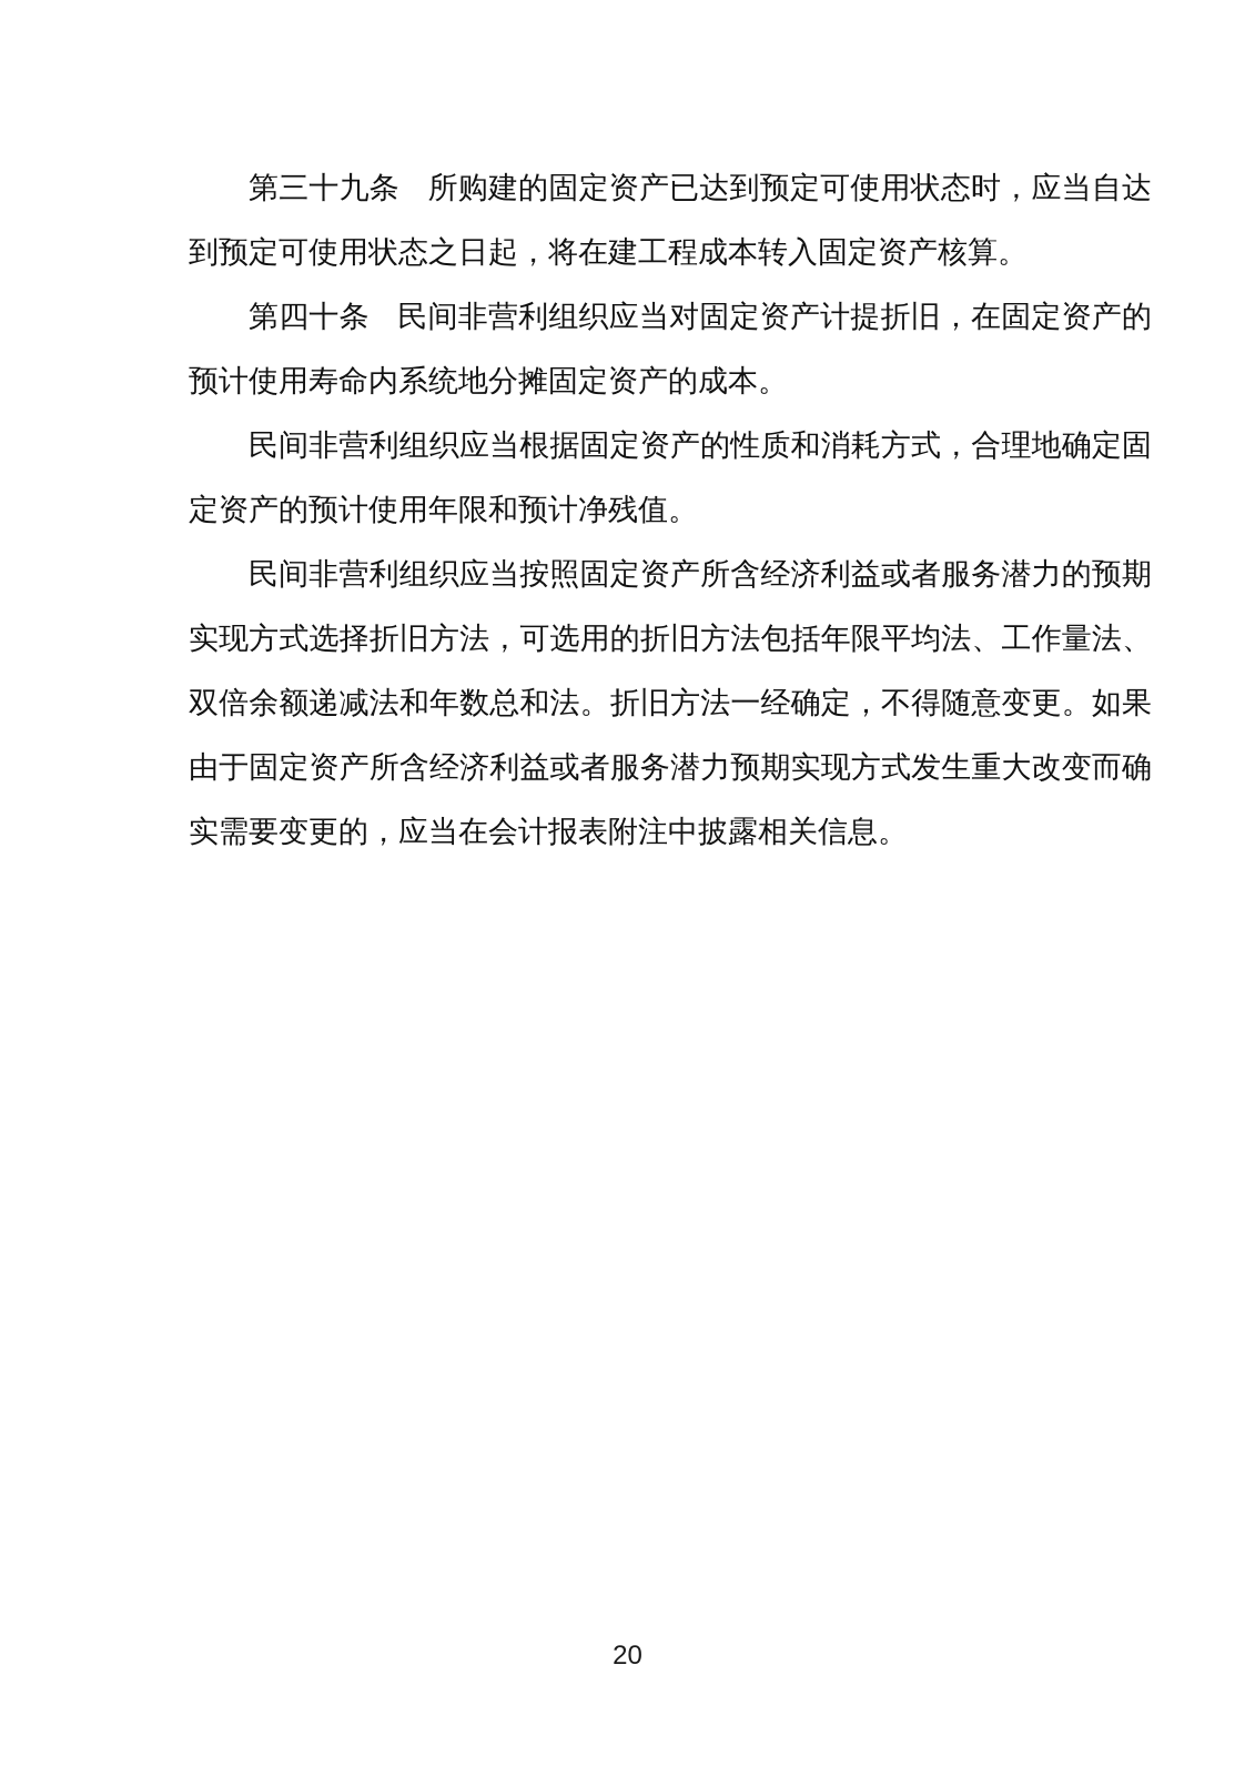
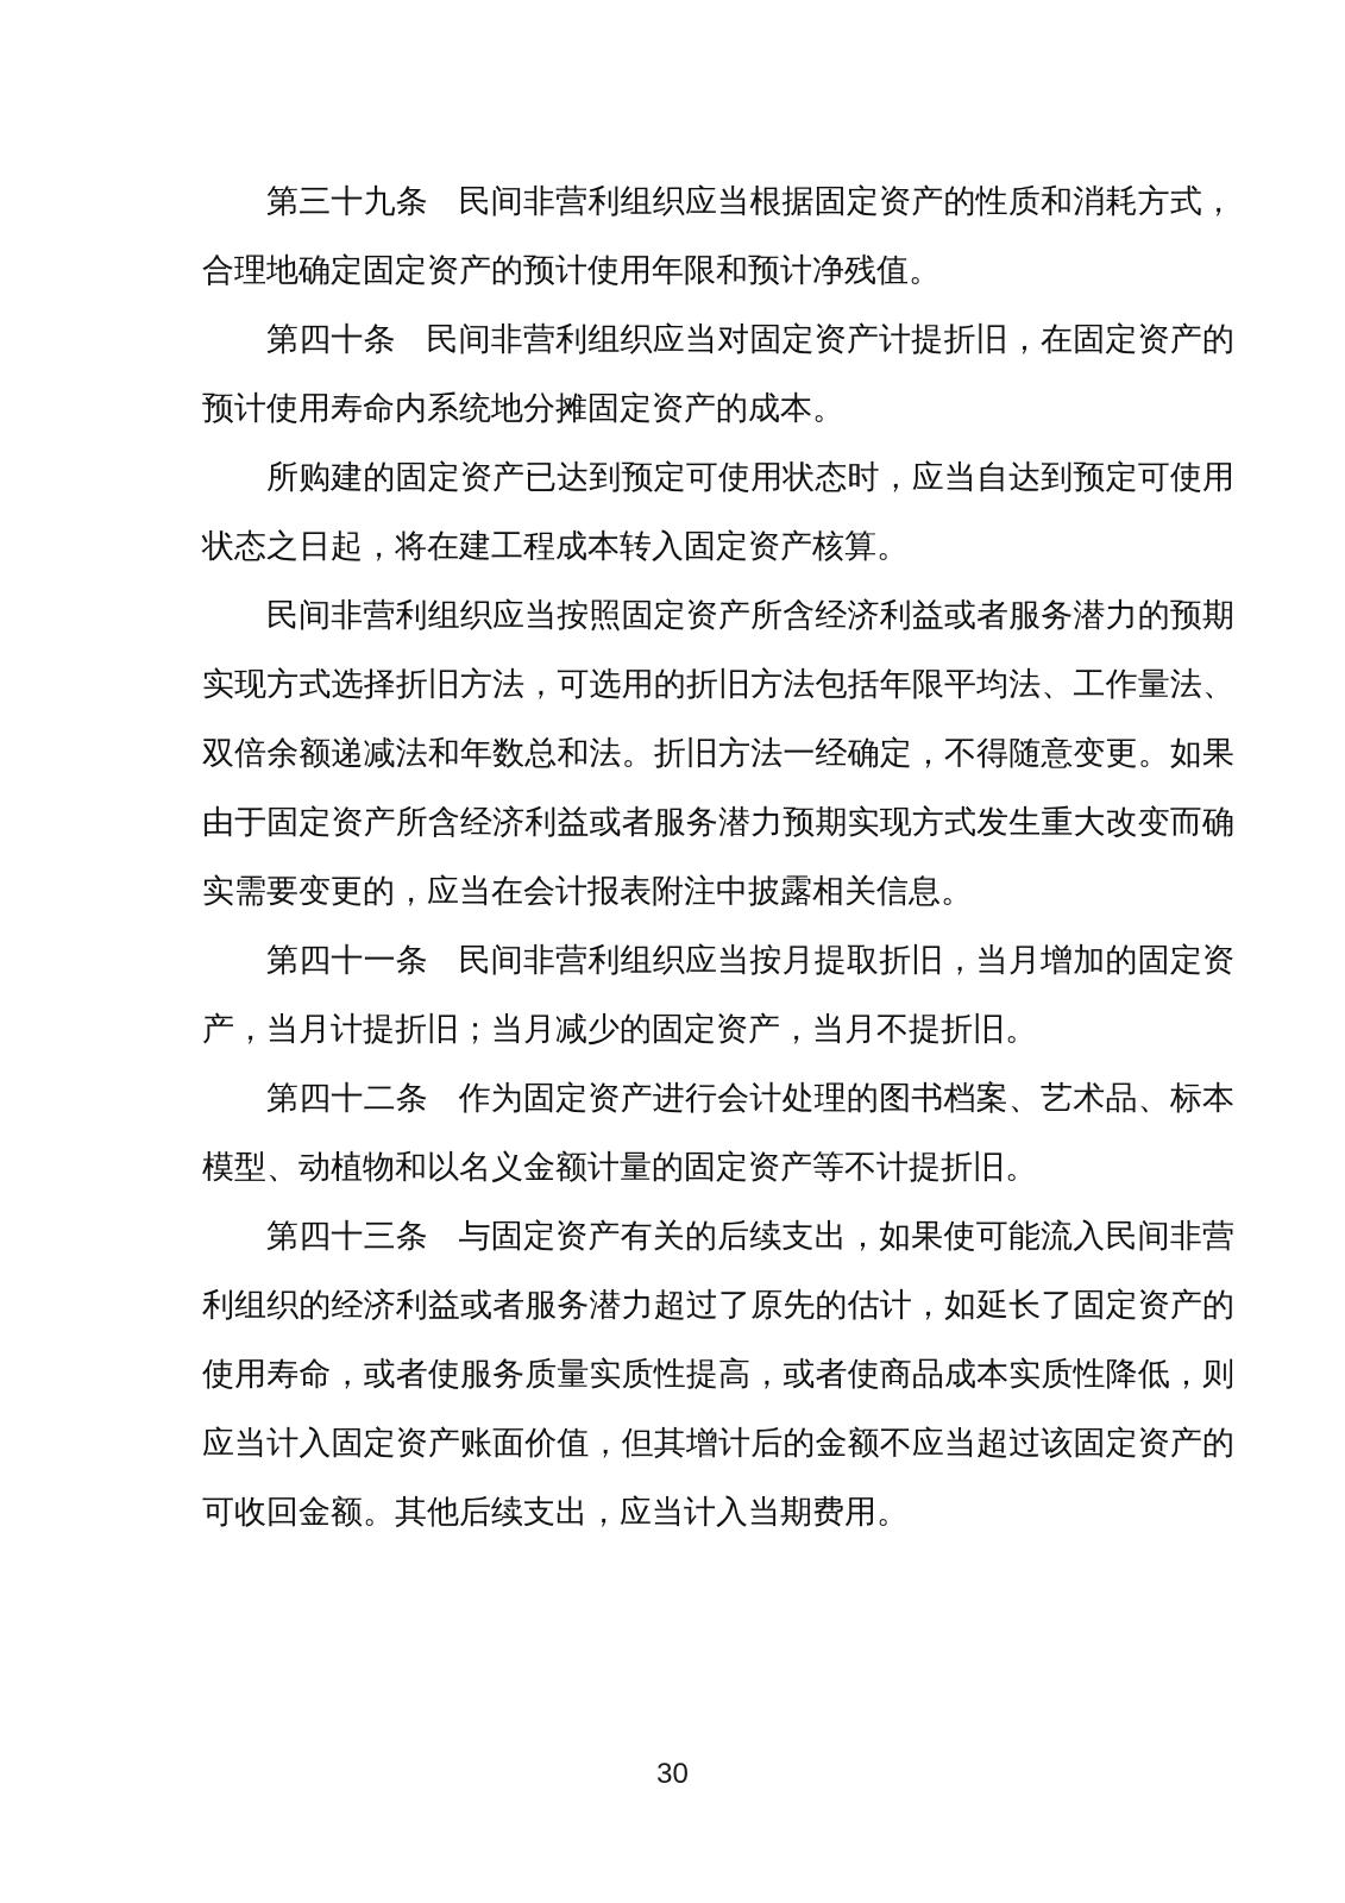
- 第三十九条 所购建的固定资产已达到预定可使用状态时，应当自达到预定可使用状态之日起，将在建工程成本转入固定资产核算。
+ 第三十九条 民间非营利组织应当根据固定资产的性质和消耗方式，合理地确定固定资产的预计使用年限和预计净残值。
  第四十条 民间非营利组织应当对固定资产计提折旧，在固定资产的预计使用寿命内系统地分摊固定资产的成本。
- 民间非营利组织应当根据固定资产的性质和消耗方式，合理地确定固定资产的预计使用年限和预计净残值。
+ 所购建的固定资产已达到预定可使用状态时，应当自达到预定可使用状态之日起，将在建工程成本转入固定资产核算。
  民间非营利组织应当按照固定资产所含经济利益或者服务潜力的预期实现方式选择折旧方法，可选用的折旧方法包括年限平均法、工作量法、双倍余额递减法和年数总和法。折旧方法一经确定，不得随意变更。如果由于固定资产所含经济利益或者服务潜力预期实现方式发生重大改变而确实需要变更的，应当在会计报表附注中披露相关信息。
+ 第四十一条 民间非营利组织应当按月提取折旧，当月增加的固定资产，当月计提折旧；当月减少的固定资产，当月不提折旧。
+ 第四十二条 作为固定资产进行会计处理的图书档案、艺术品、标本模型、动植物和以名义金额计量的固定资产等不计提折旧。
+ 第四十三条 与固定资产有关的后续支出，如果使可能流入民间非营利组织的经济利益或者服务潜力超过了原先的估计，如延长了固定资产的使用寿命，或者使服务质量实质性提高，或者使商品成本实质性降低，则应当计入固定资产账面价值，但其增计后的金额不应当超过该固定资产的可收回金额。其他后续支出，应当计入当期费用。
- 20
+ 30
